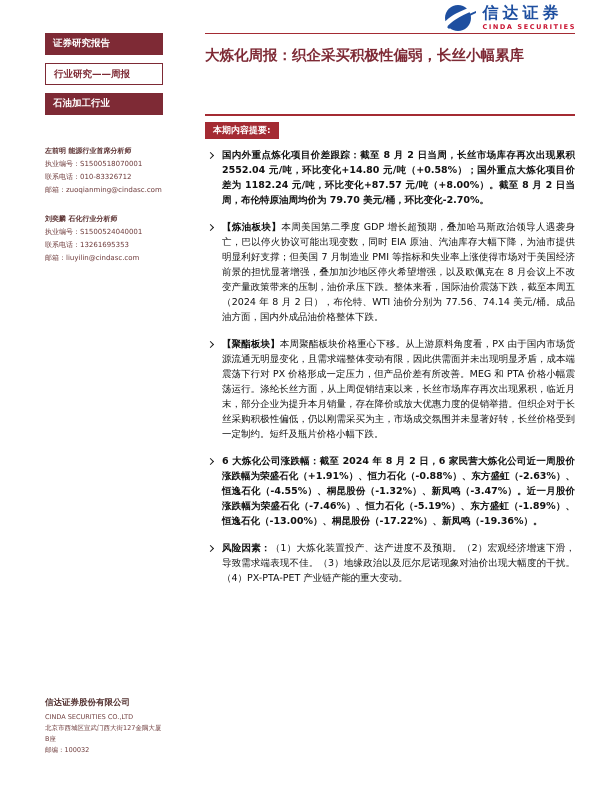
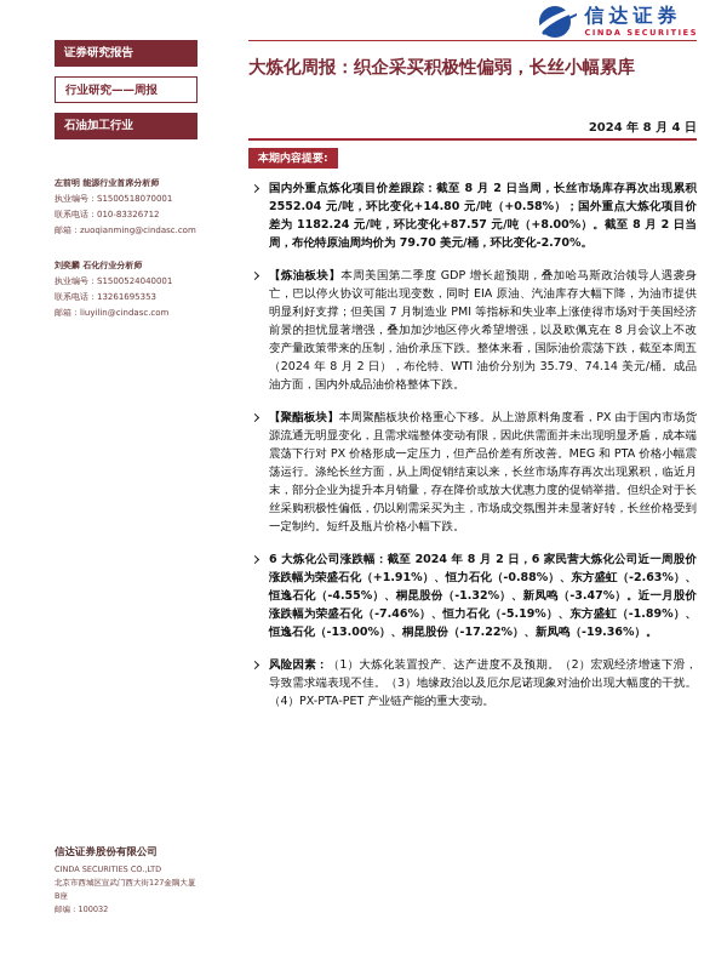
  信达证券
  CINDA SECURITIES
  证券研究报告
  行业研究——周报
  石油加工行业
  左前明 能源行业首席分析师
  执业编号：S1500518070001
  联系电话：010-83326712
  邮箱：zuoqianming@cindasc.com
  刘奕麟 石化行业分析师
  执业编号：S1500524040001
  联系电话：13261695353
  邮箱：liuyilin@cindasc.com
  信达证券股份有限公司
  CINDA SECURITIES CO.,LTD
  北京市西城区宣武门西大街127金隅大厦B座
  邮编：100032
  大炼化周报：织企采买积极性偏弱，长丝小幅累库
+ 2024 年 8 月 4 日
  本期内容提要:
  国内外重点炼化项目价差跟踪：截至 8 月 2 日当周，长丝市场库存再次出现累积 2552.04 元/吨，环比变化+14.80 元/吨（+0.58%）；国外重点大炼化项目价差为 1182.24 元/吨，环比变化+87.57 元/吨（+8.00%）。截至 8 月 2 日当周，布伦特原油周均价为 79.70 美元/桶，环比变化-2.70%。
- 【炼油板块】本周美国第二季度 GDP 增长超预期，叠加哈马斯政治领导人遇袭身亡，巴以停火协议可能出现变数，同时 EIA 原油、汽油库存大幅下降，为油市提供明显利好支撑；但美国 7 月制造业 PMI 等指标和失业率上涨使得市场对于美国经济前景的担忧显著增强，叠加加沙地区停火希望增强，以及欧佩克在 8 月会议上不改变产量政策带来的压制，油价承压下跌。整体来看，国际油价震荡下跌，截至本周五（2024 年 8 月 2 日），布伦特、WTI 油价分别为 77.56、74.14 美元/桶。成品油方面，国内外成品油价格整体下跌。
+ 【炼油板块】本周美国第二季度 GDP 增长超预期，叠加哈马斯政治领导人遇袭身亡，巴以停火协议可能出现变数，同时 EIA 原油、汽油库存大幅下降，为油市提供明显利好支撑；但美国 7 月制造业 PMI 等指标和失业率上涨使得市场对于美国经济前景的担忧显著增强，叠加加沙地区停火希望增强，以及欧佩克在 8 月会议上不改变产量政策带来的压制，油价承压下跌。整体来看，国际油价震荡下跌，截至本周五（2024 年 8 月 2 日），布伦特、WTI 油价分别为 35.79、74.14 美元/桶。成品油方面，国内外成品油价格整体下跌。
  【聚酯板块】本周聚酯板块价格重心下移。从上游原料角度看，PX 由于国内市场货源流通无明显变化，且需求端整体变动有限，因此供需面并未出现明显矛盾，成本端震荡下行对 PX 价格形成一定压力，但产品价差有所改善。MEG 和 PTA 价格小幅震荡运行。涤纶长丝方面，从上周促销结束以来，长丝市场库存再次出现累积，临近月末，部分企业为提升本月销量，存在降价或放大优惠力度的促销举措。但织企对于长丝采购积极性偏低，仍以刚需采买为主，市场成交氛围并未显著好转，长丝价格受到一定制约。短纤及瓶片价格小幅下跌。
  6 大炼化公司涨跌幅：截至 2024 年 8 月 2 日，6 家民营大炼化公司近一周股价涨跌幅为荣盛石化（+1.91%）、恒力石化（-0.88%）、东方盛虹（-2.63%）、恒逸石化（-4.55%）、桐昆股份（-1.32%）、新凤鸣（-3.47%）。近一月股价涨跌幅为荣盛石化（-7.46%）、恒力石化（-5.19%）、东方盛虹（-1.89%）、恒逸石化（-13.00%）、桐昆股份（-17.22%）、新凤鸣（-19.36%）。
  风险因素：（1）大炼化装置投产、达产进度不及预期。（2）宏观经济增速下滑，导致需求端表现不佳。（3）地缘政治以及厄尔尼诺现象对油价出现大幅度的干扰。（4）PX-PTA-PET 产业链产能的重大变动。
